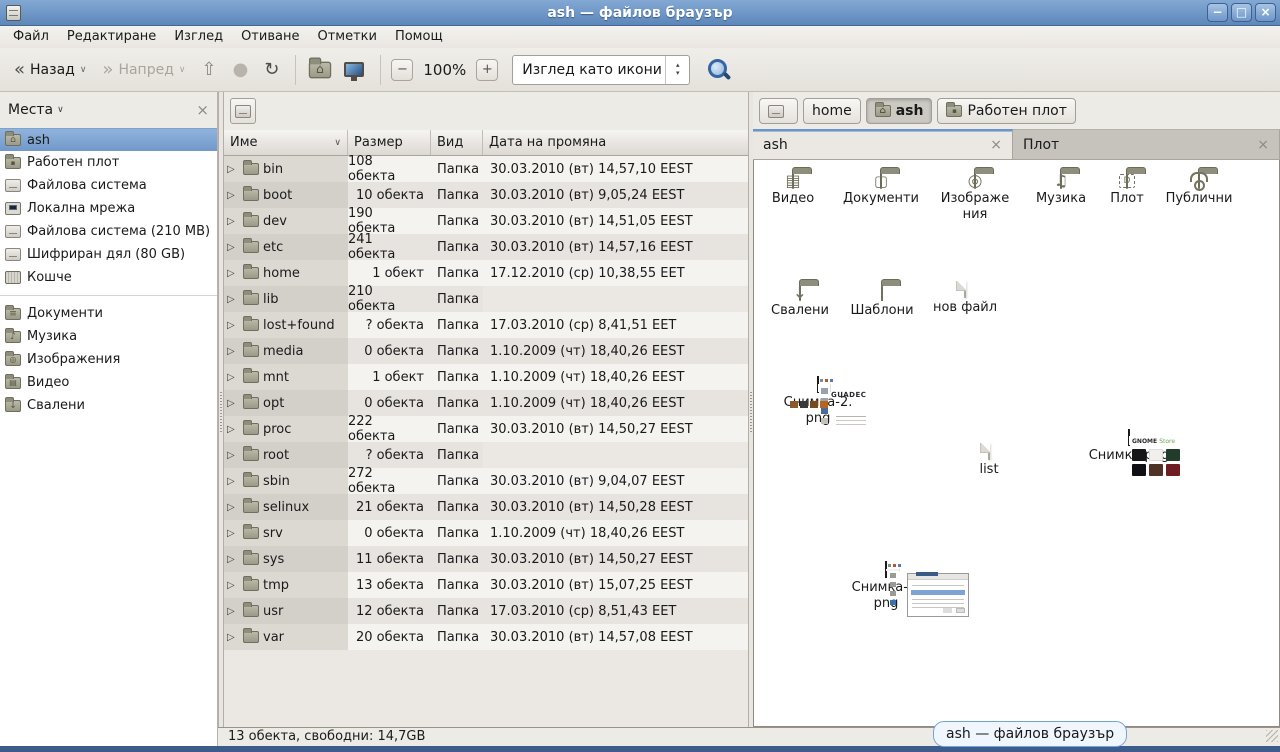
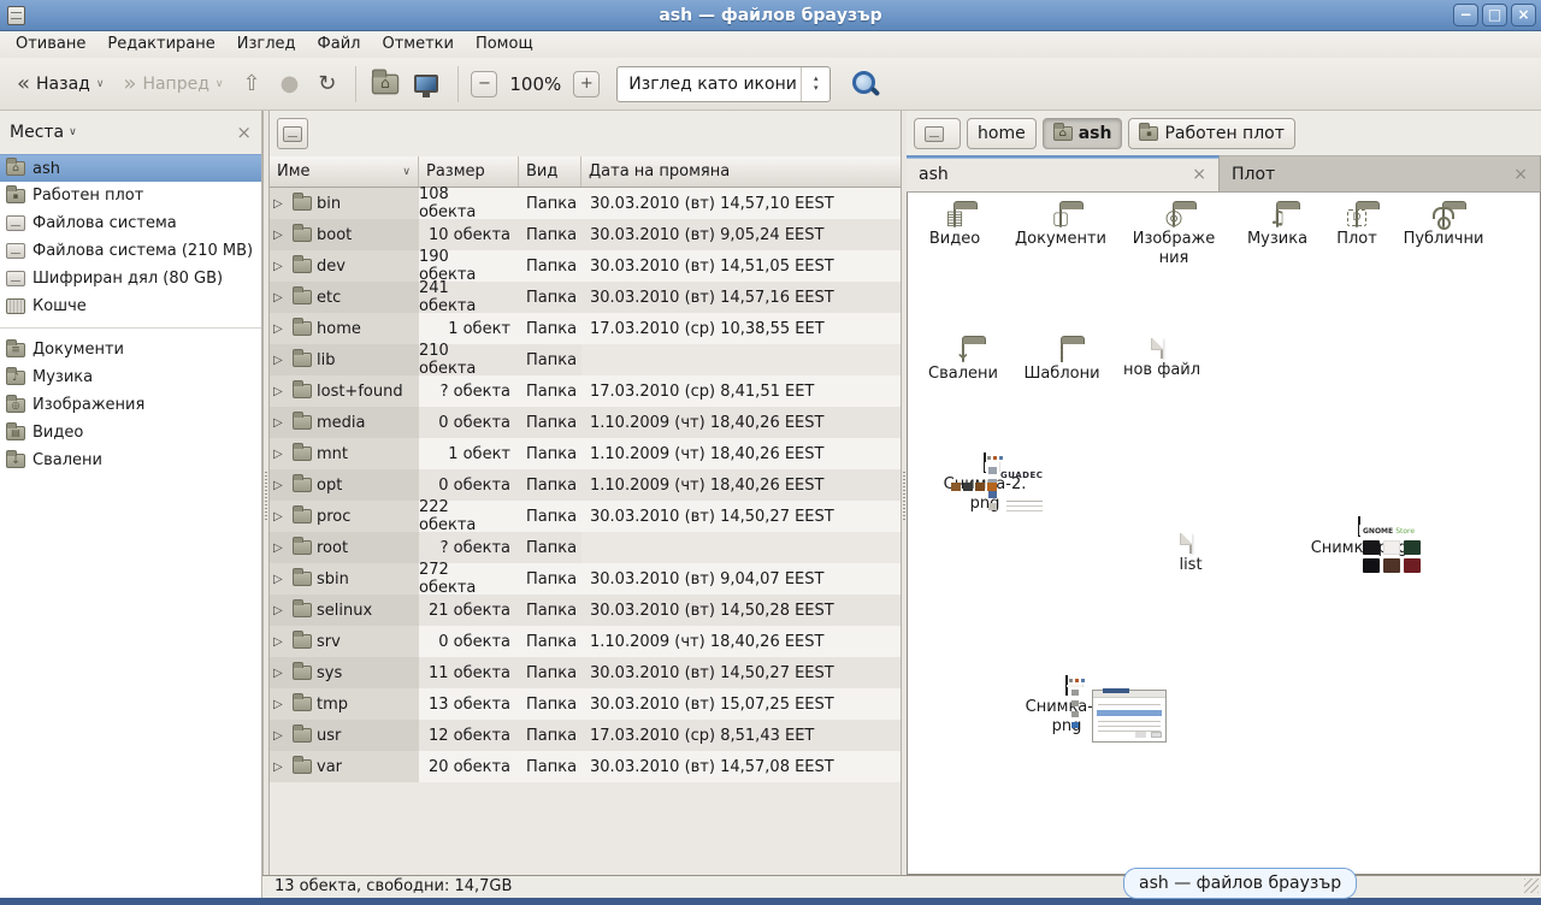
  ash — файлов браузър
  −
  □
  ×
- Файл
+ Отиване
  Редактиране
  Изглед
- Отиване
+ Файл
  Отметки
  Помощ
  «
  Назад
  ∨
  »
  Напред
  ∨
  ⇧
  ●
  ↻
  −
  100%
  +
  Изглед като икони
  ▴
  ▾
  Места
  ∨
  ×
  ash
  Работен плот
  Файлова система
- Локална мрежа
  Файлова система (210 MB)
  Шифриран дял (80 GB)
  Кошче
  Документи
  Музика
  Изображения
  Видео
  Свалени
  Име
  ∨
  Размер
  Вид
  Дата на промяна
  bin
  108 обекта
  Папка
  30.03.2010 (вт) 14,57,10 EEST
  boot
  10 обекта
  Папка
  30.03.2010 (вт) 9,05,24 EEST
  dev
  190 обекта
  Папка
  30.03.2010 (вт) 14,51,05 EEST
  etc
  241 обекта
  Папка
  30.03.2010 (вт) 14,57,16 EEST
  home
  1 обект
  Папка
- 17.12.2010 (ср) 10,38,55 EET
+ 17.03.2010 (ср) 10,38,55 EET
  lib
  210 обекта
  Папка
  lost+found
  ? обекта
  Папка
  17.03.2010 (ср) 8,41,51 EET
  media
  0 обекта
  Папка
  1.10.2009 (чт) 18,40,26 EEST
  mnt
  1 обект
  Папка
  1.10.2009 (чт) 18,40,26 EEST
  opt
  0 обекта
  Папка
  1.10.2009 (чт) 18,40,26 EEST
  proc
  222 обекта
  Папка
  30.03.2010 (вт) 14,50,27 EEST
  root
  ? обекта
  Папка
  sbin
  272 обекта
  Папка
  30.03.2010 (вт) 9,04,07 EEST
  selinux
  21 обекта
  Папка
  30.03.2010 (вт) 14,50,28 EEST
  srv
  0 обекта
  Папка
  1.10.2009 (чт) 18,40,26 EEST
  sys
  11 обекта
  Папка
  30.03.2010 (вт) 14,50,27 EEST
  tmp
  13 обекта
  Папка
  30.03.2010 (вт) 15,07,25 EEST
  usr
  12 обекта
  Папка
  17.03.2010 (ср) 8,51,43 EET
  var
  20 обекта
  Папка
  30.03.2010 (вт) 14,57,08 EEST
  home
  ash
  Работен плот
  ash
  ×
  Плот
  ×
  Видео
  Документи
  Изображения
  Музика
  Плот
  Публични
  Свалени
  Шаблони
  нов файл
  GUADEC
  Снима-2.png
  list
  Снимка-png
  13 обекта, свободни: 14,7GB
  ash — файлов браузър
